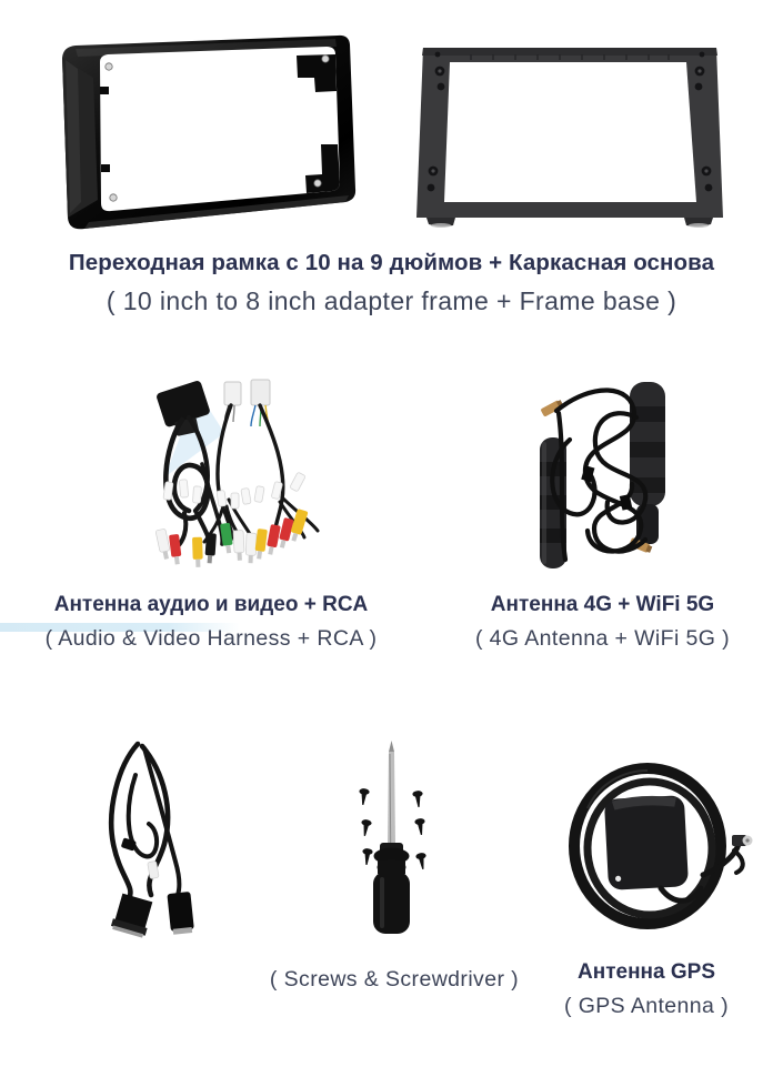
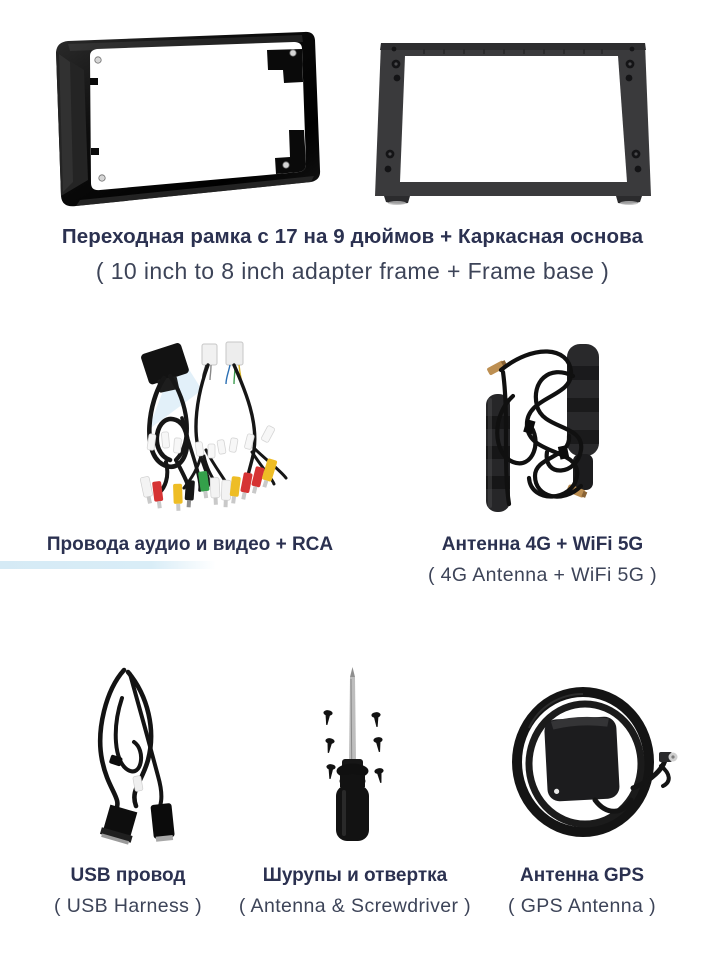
- Переходная рамка с 10 на 9 дюймов + Каркасная основа
+ Переходная рамка с 17 на 9 дюймов + Каркасная основа
  ( 10 inch to 8 inch adapter frame + Frame base )
- Антенна аудио и видео + RCA
+ Провода аудио и видео + RCA
- ( Audio & Video Harness + RCA )
  Антенна 4G + WiFi 5G
  ( 4G Antenna + WiFi 5G )
+ USB провод
+ ( USB Harness )
+ Шурупы и отвертка
- ( Screws & Screwdriver )
+ ( Antenna & Screwdriver )
  Антенна GPS
  ( GPS Antenna )
